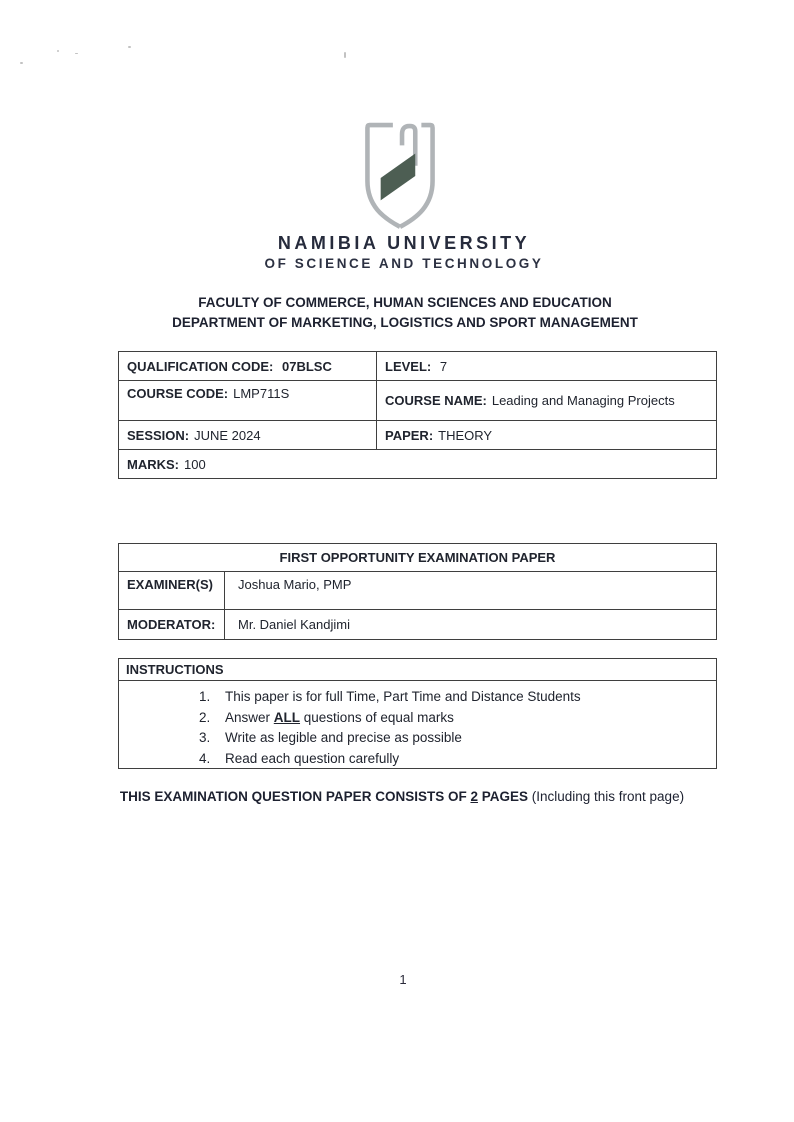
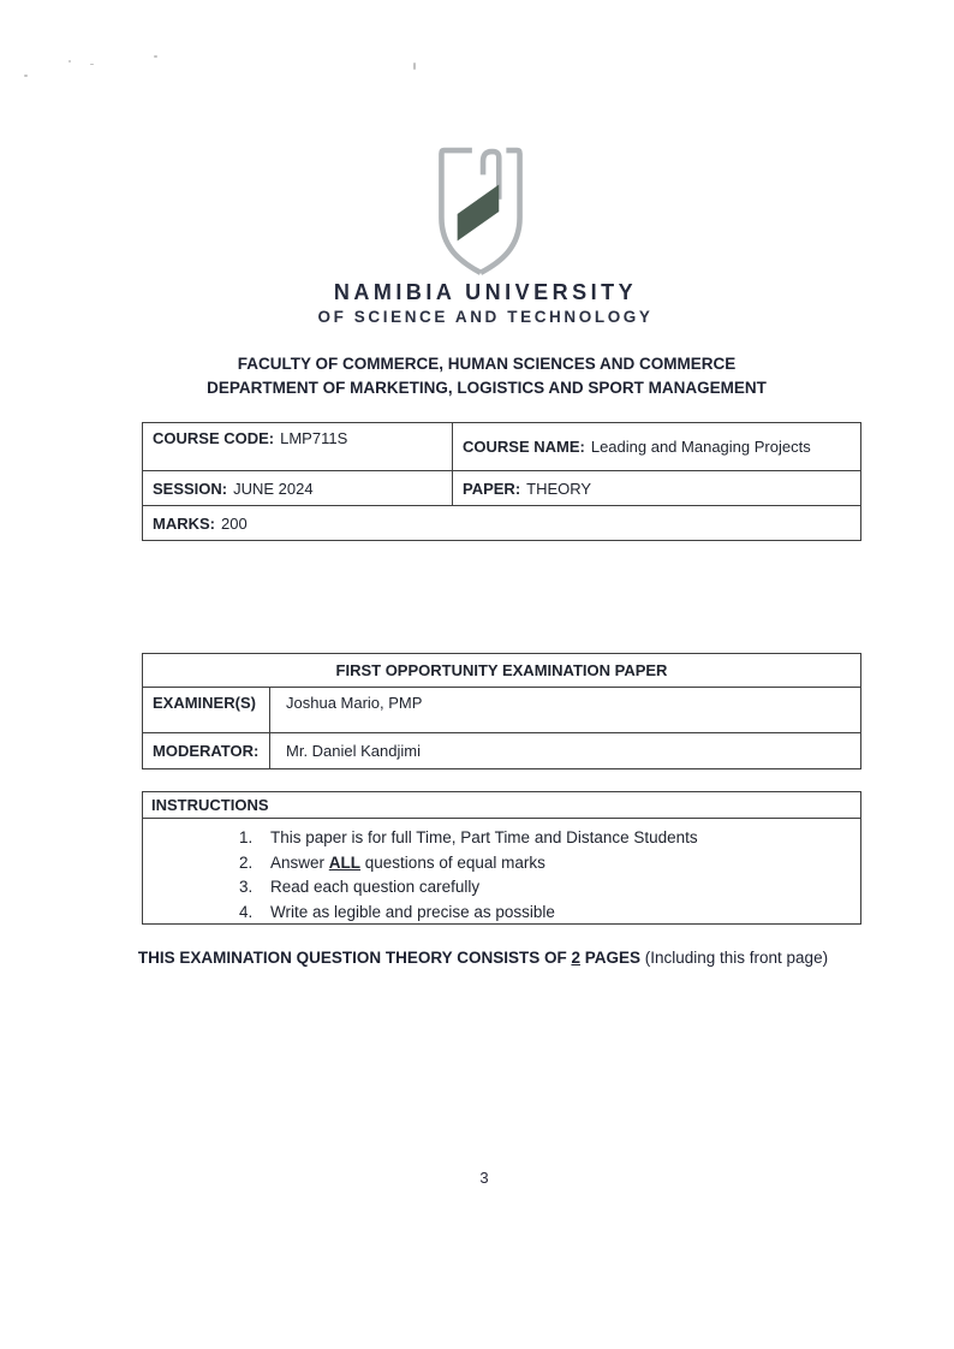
  NAMIBIA UNIVERSITY
  OF SCIENCE AND TECHNOLOGY
- FACULTY OF COMMERCE, HUMAN SCIENCES AND EDUCATION
+ FACULTY OF COMMERCE, HUMAN SCIENCES AND COMMERCE
  DEPARTMENT OF MARKETING, LOGISTICS AND SPORT MANAGEMENT
- QUALIFICATION CODE:
- 07BLSC
- LEVEL:
- 7
  COURSE CODE:
  LMP711S
  COURSE NAME:
  Leading and Managing Projects
  SESSION:
  JUNE 2024
  PAPER:
  THEORY
  MARKS:
- 100
+ 200
  FIRST OPPORTUNITY EXAMINATION PAPER
  EXAMINER(S)
  Joshua Mario, PMP
  MODERATOR:
  Mr. Daniel Kandjimi
  INSTRUCTIONS
  1.
  This paper is for full Time, Part Time and Distance Students
  2.
  Answer ALL questions of equal marks
  3.
- Write as legible and precise as possible
+ Read each question carefully
  4.
- Read each question carefully
+ Write as legible and precise as possible
- THIS EXAMINATION QUESTION PAPER CONSISTS OF 2 PAGES (Including this front page)
+ THIS EXAMINATION QUESTION THEORY CONSISTS OF 2 PAGES (Including this front page)
- 1
+ 3
